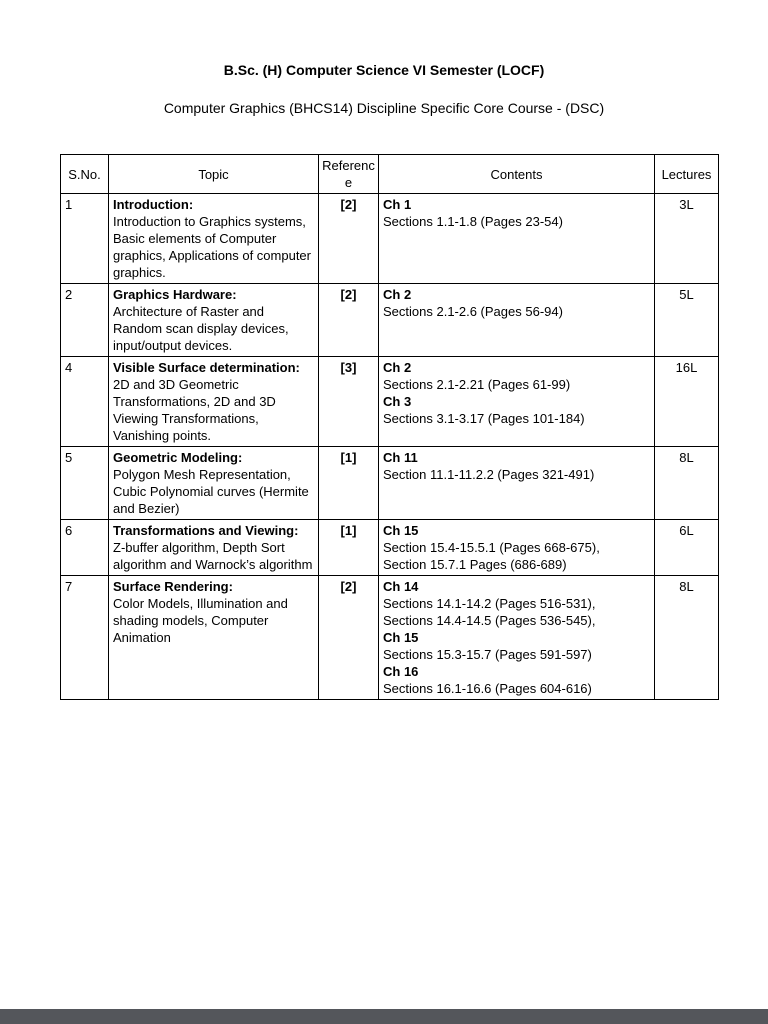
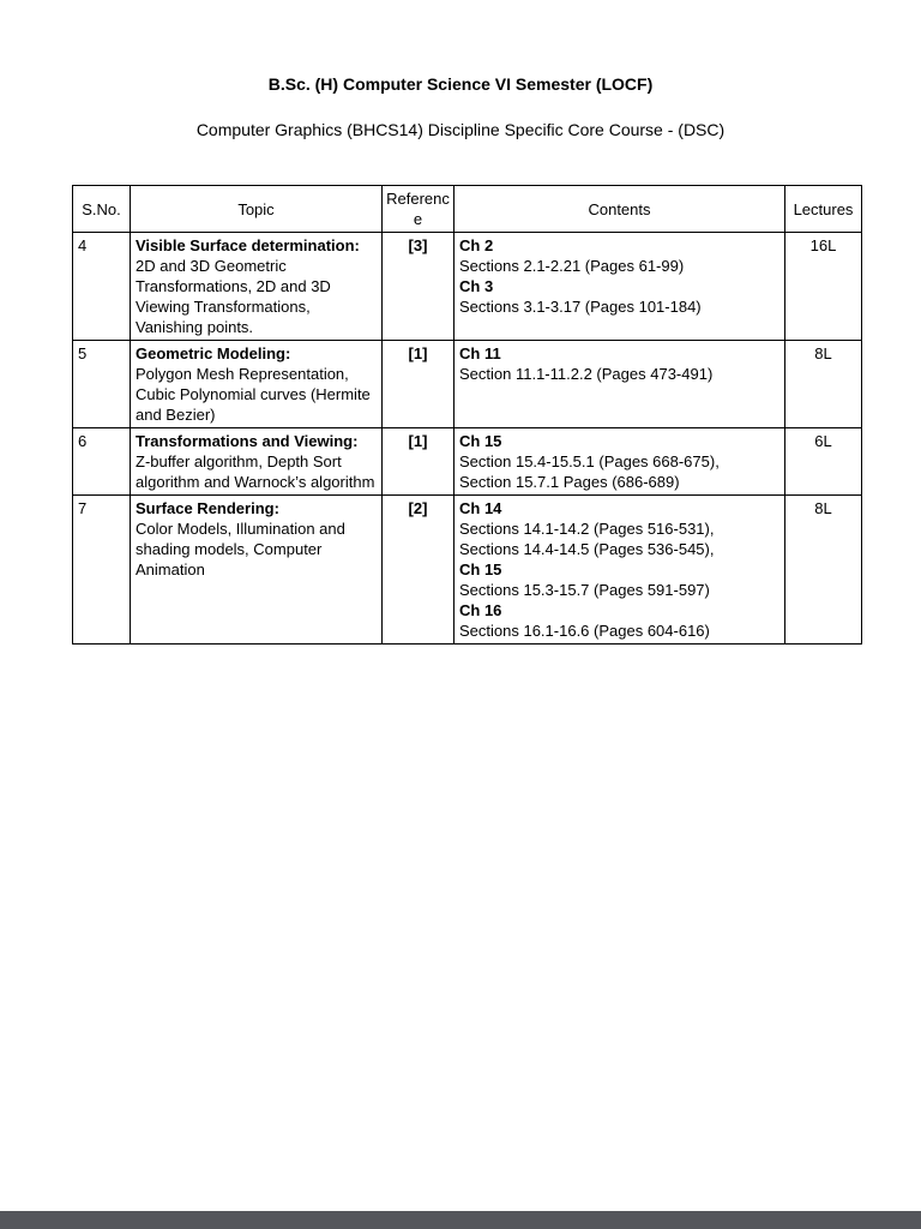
  B.Sc. (H) Computer Science VI Semester (LOCF)
  Computer Graphics (BHCS14) Discipline Specific Core Course - (DSC)
  S.No.	Topic	Reference	Contents	Lectures
- 1	Introduction: Introduction to Graphics systems, Basic elements of Computer graphics, Applications of computer graphics.	[2]	Ch 1 Sections 1.1-1.8 (Pages 23-54)	3L
- 2	Graphics Hardware: Architecture of Raster and Random scan display devices, input/output devices.	[2]	Ch 2 Sections 2.1-2.6 (Pages 56-94)	5L
  4	Visible Surface determination: 2D and 3D Geometric Transformations, 2D and 3D Viewing Transformations, Vanishing points.	[3]	Ch 2 Sections 2.1-2.21 (Pages 61-99) Ch 3 Sections 3.1-3.17 (Pages 101-184)	16L
- 5	Geometric Modeling: Polygon Mesh Representation, Cubic Polynomial curves (Hermite and Bezier)	[1]	Ch 11 Section 11.1-11.2.2 (Pages 321-491)	8L
+ 5	Geometric Modeling: Polygon Mesh Representation, Cubic Polynomial curves (Hermite and Bezier)	[1]	Ch 11 Section 11.1-11.2.2 (Pages 473-491)	8L
  6	Transformations and Viewing: Z-buffer algorithm, Depth Sort algorithm and Warnock’s algorithm	[1]	Ch 15 Section 15.4-15.5.1 (Pages 668-675), Section 15.7.1 Pages (686-689)	6L
  7	Surface Rendering: Color Models, Illumination and shading models, Computer Animation	[2]	Ch 14 Sections 14.1-14.2 (Pages 516-531), Sections 14.4-14.5 (Pages 536-545), Ch 15 Sections 15.3-15.7 (Pages 591-597) Ch 16 Sections 16.1-16.6 (Pages 604-616)	8L
